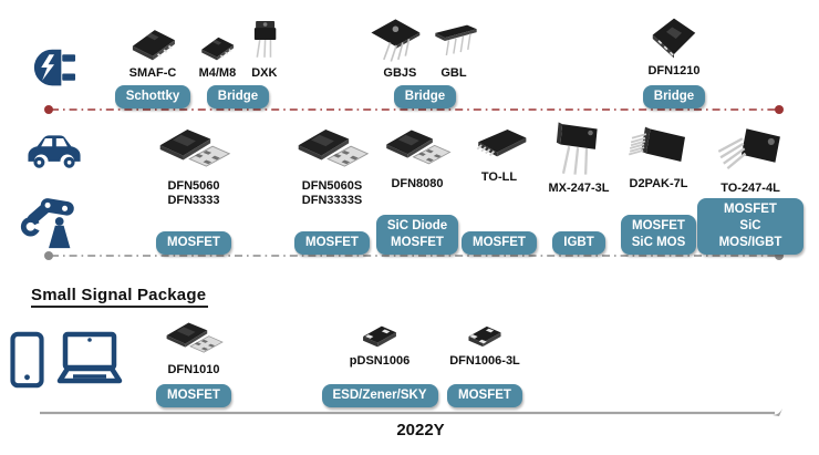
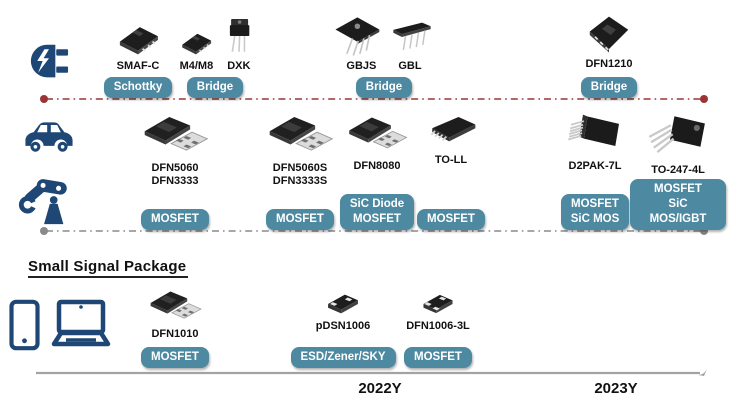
  Small Signal Package
  SMAF-C
  Schottky
  M4/M8
  DXK
  Bridge
  GBJS
  GBL
  Bridge
  DFN1210
  Bridge
  DFN5060
  DFN3333
  MOSFET
  DFN5060S
  DFN3333S
  MOSFET
  DFN8080
  SiC Diode
  MOSFET
  TO-LL
  MOSFET
- MX-247-3L
- IGBT
  D2PAK-7L
  MOSFET
  SiC MOS
  TO-247-4L
  MOSFET
  SiC MOS/IGBT
  DFN1010
  MOSFET
  pDSN1006
  ESD/Zener/SKY
  DFN1006-3L
  MOSFET
  2022Y
+ 2023Y
